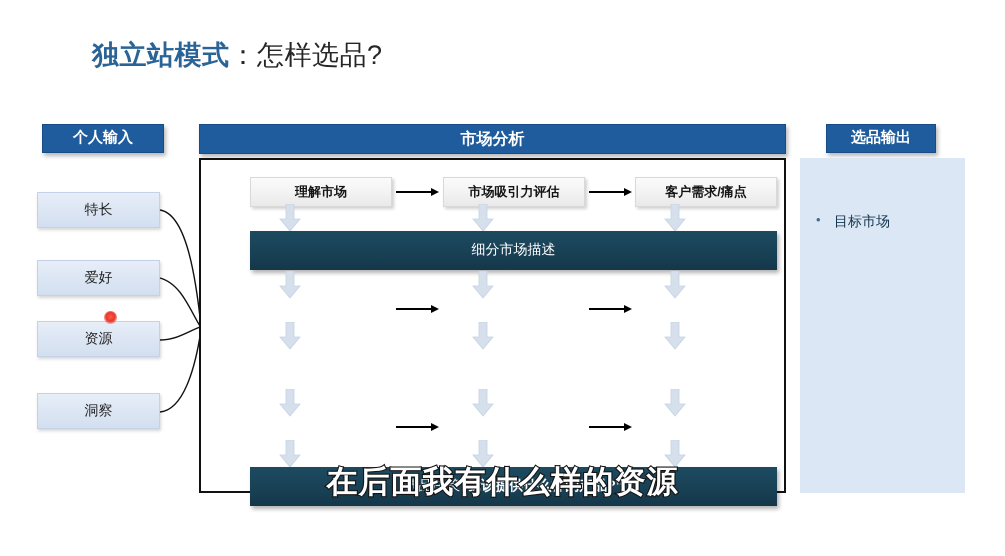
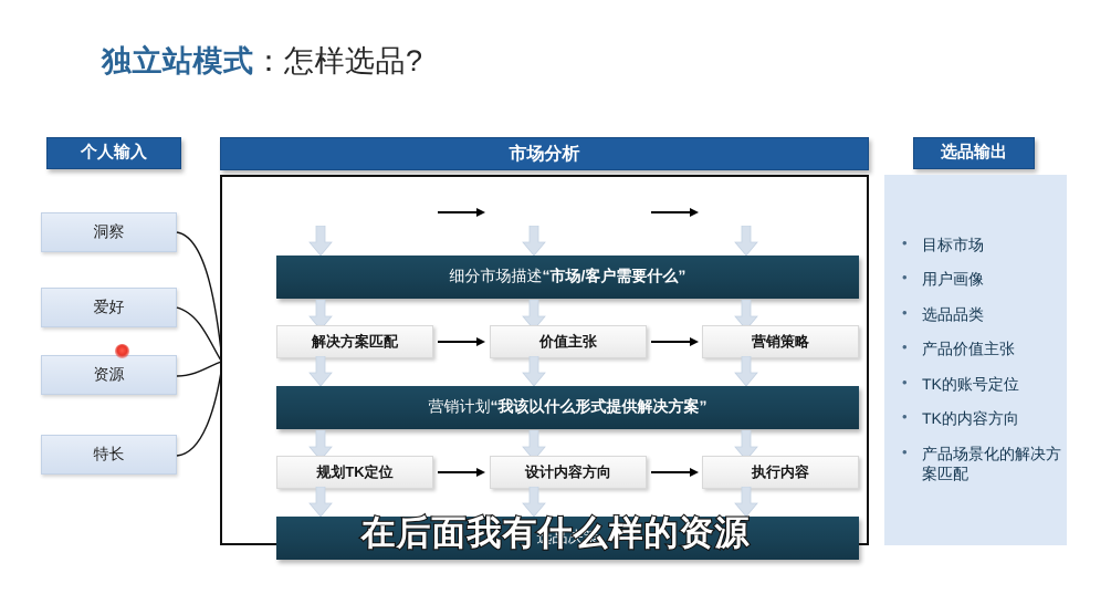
  独立站模式：怎样选品?
  个人输入
- 特长
+ 洞察
  爱好
  资源
- 洞察
+ 特长
  市场分析
- 理解市场
- 市场吸引力评估
- 客户需求/痛点
  细分市场描述
+ “市场/客户需要什么”
+ 解决方案匹配
+ 价值主张
+ 营销策略
+ 营销计划
+ “我该以什么形式提供解决方案”
+ 规划TK定位
+ 设计内容方向
+ 执行内容
  选品决策
- “我该提供什么样的产品?”
  选品输出
  目标市场
+ 用户画像
+ 选品品类
+ 产品价值主张
+ TK的账号定位
+ TK的内容方向
+ 产品场景化的解决方案匹配
  在后面我有什么样的资源
